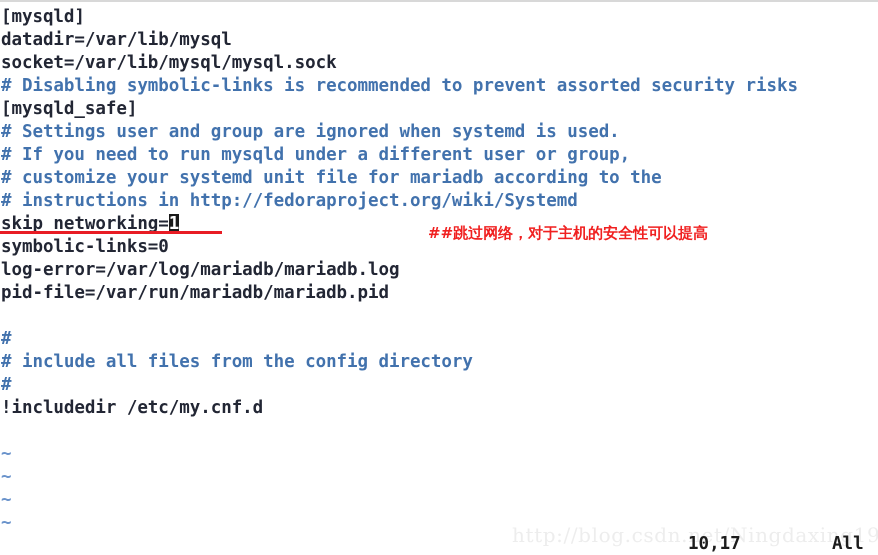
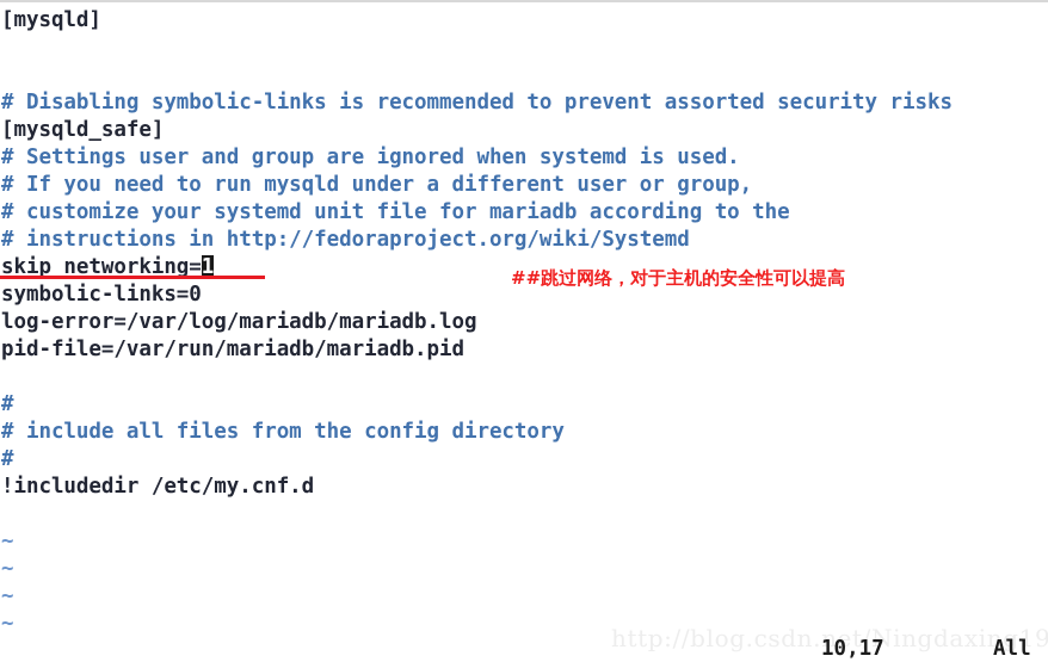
  [mysqld]
- datadir=/var/lib/mysql
- socket=/var/lib/mysql/mysql.sock
  # Disabling symbolic-links is recommended to prevent assorted security risks
  [mysqld_safe]
  # Settings user and group are ignored when systemd is used.
  # If you need to run mysqld under a different user or group,
  # customize your systemd unit file for mariadb according to the
  # instructions in http://fedoraproject.org/wiki/Systemd
  skip_networking=1
  symbolic-links=0
  log-error=/var/log/mariadb/mariadb.log
  pid-file=/var/run/mariadb/mariadb.pid
  #
  # include all files from the config directory
  #
  !includedir /etc/my.cnf.d
  ~
  ~
  ~
  ~
  ##跳过网络，对于主机的安全性可以提高
  http://blog.csdn.net/Ningdaxing19
  10,17
  All
